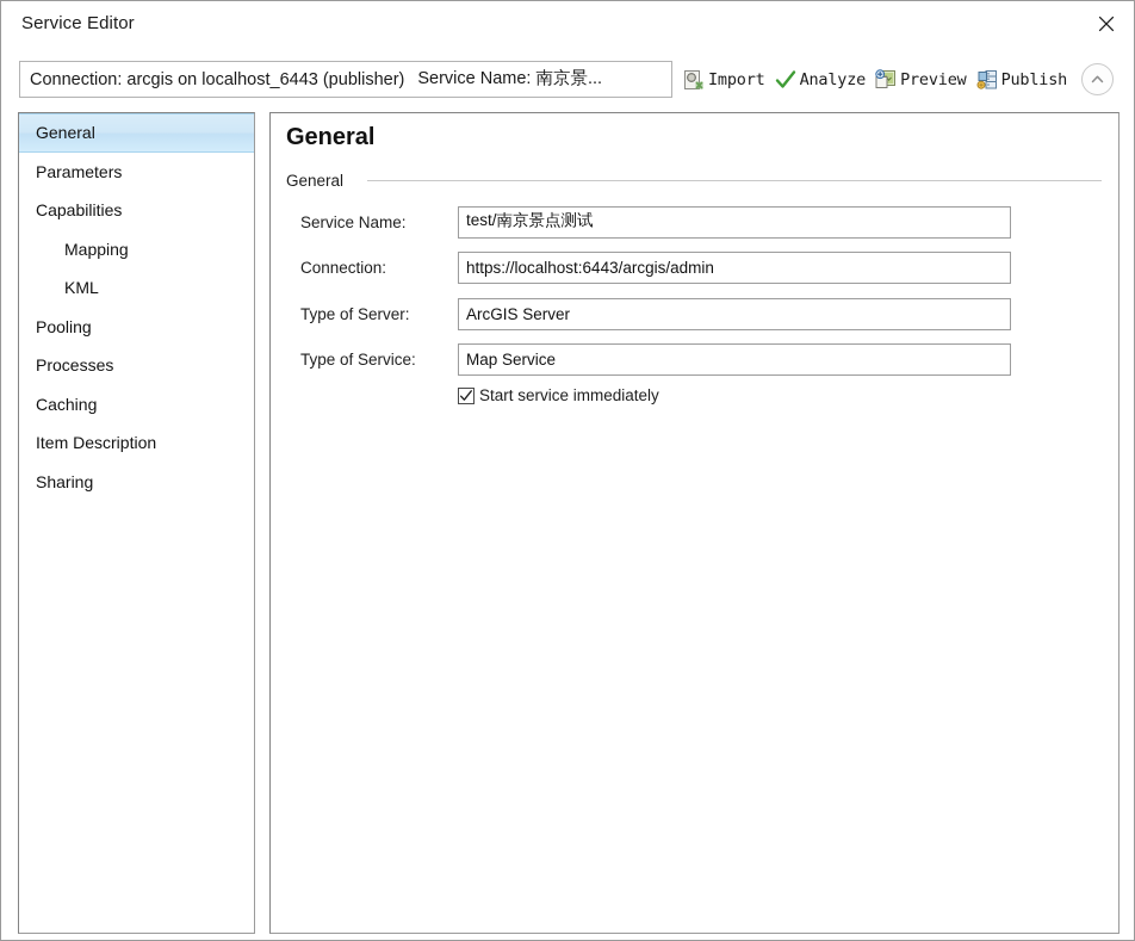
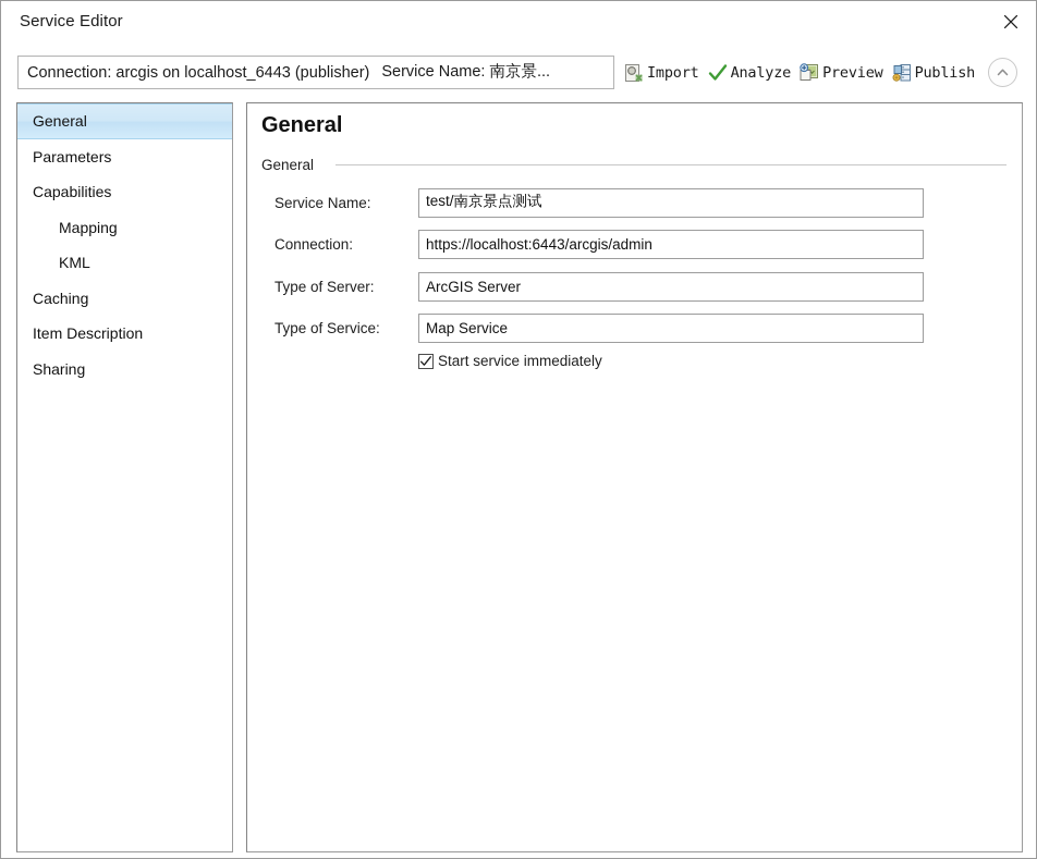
  Service Editor
  Connection: arcgis on localhost_6443 (publisher)
  Service Name: 南京景...
  Import
  Analyze
  Preview
  Publish
  General
  Parameters
  Capabilities
  Mapping
  KML
- Pooling
- Processes
  Caching
  Item Description
  Sharing
  General
  General
  Service Name:
  test/南京景点测试
  Connection:
  https://localhost:6443/arcgis/admin
  Type of Server:
  ArcGIS Server
  Type of Service:
  Map Service
  Start service immediately
